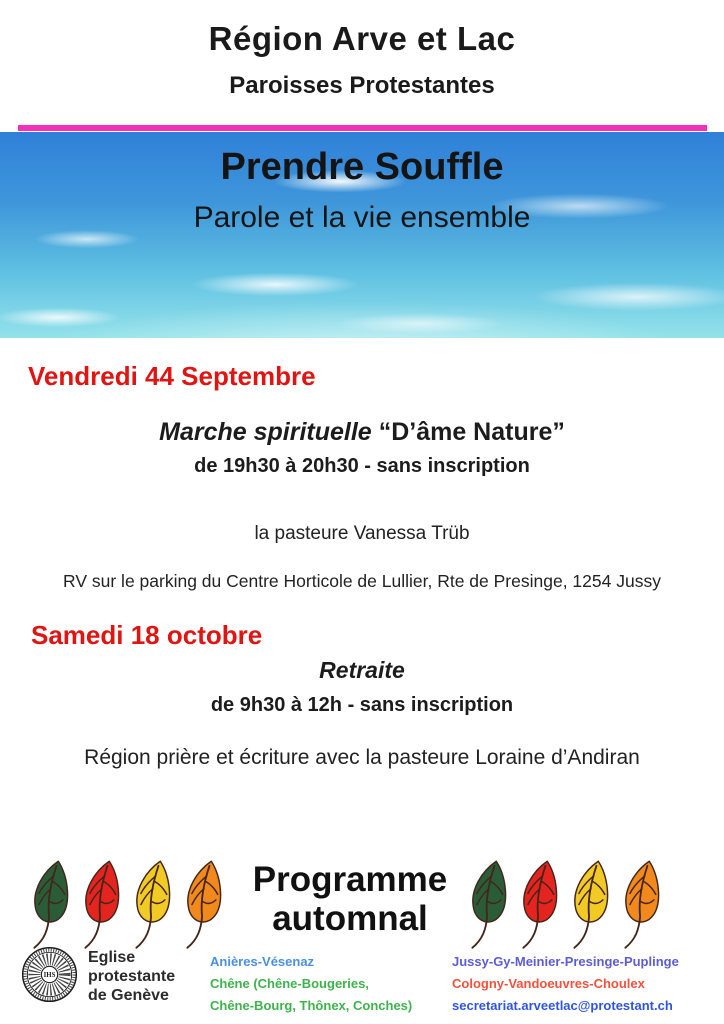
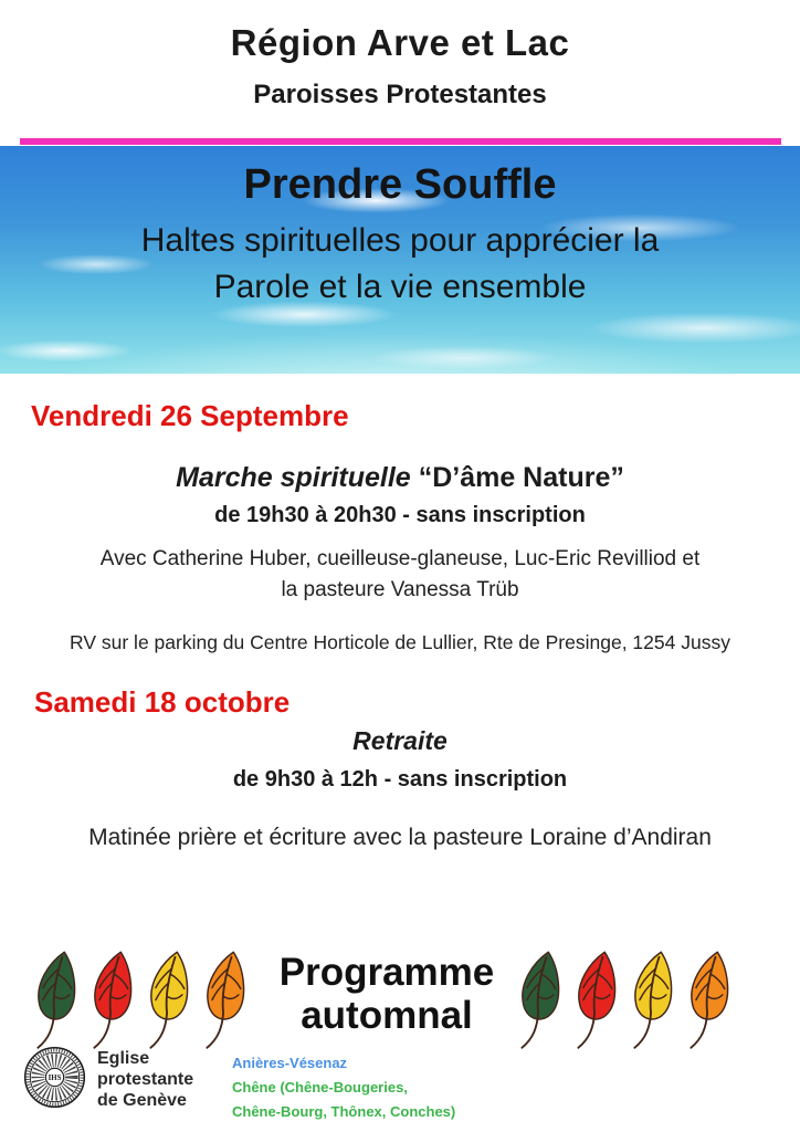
  Région Arve et Lac
  Paroisses Protestantes
  Prendre Souffle
+ Haltes spirituelles pour apprécier la
  Parole et la vie ensemble
- Vendredi 44 Septembre
+ Vendredi 26 Septembre
  Marche spirituelle “D’âme Nature”
  de 19h30 à 20h30 - sans inscription
+ Avec Catherine Huber, cueilleuse-glaneuse, Luc-Eric Revilliod et
  la pasteure Vanessa Trüb
  RV sur le parking du Centre Horticole de Lullier, Rte de Presinge, 1254 Jussy
  Samedi 18 octobre
  Retraite
  de 9h30 à 12h - sans inscription
- Région prière et écriture avec la pasteure Loraine d’Andiran
+ Matinée prière et écriture avec la pasteure Loraine d’Andiran
  Programme
  automnal
  Eglise
  protestante
  de Genève
  Anières-Vésenaz
  Chêne (Chêne-Bougeries,
  Chêne-Bourg, Thônex, Conches)
- Jussy-Gy-Meinier-Presinge-Puplinge
- Cologny-Vandoeuvres-Choulex
- secretariat.arveetlac@protestant.ch
